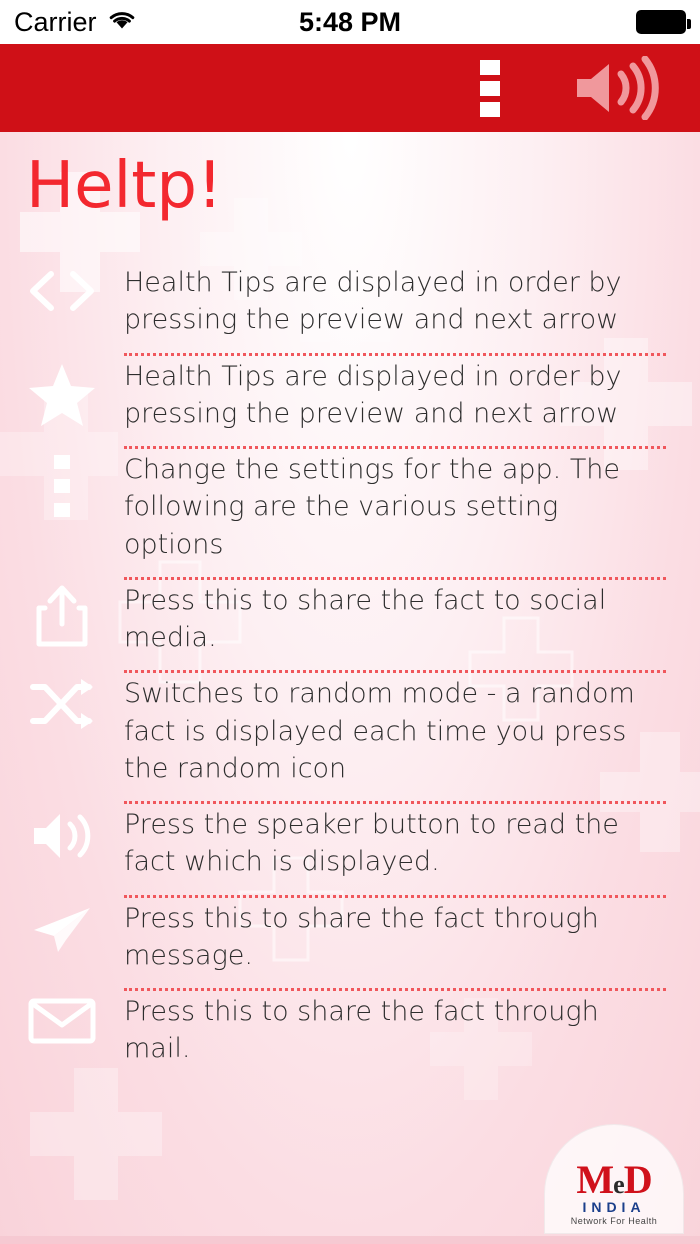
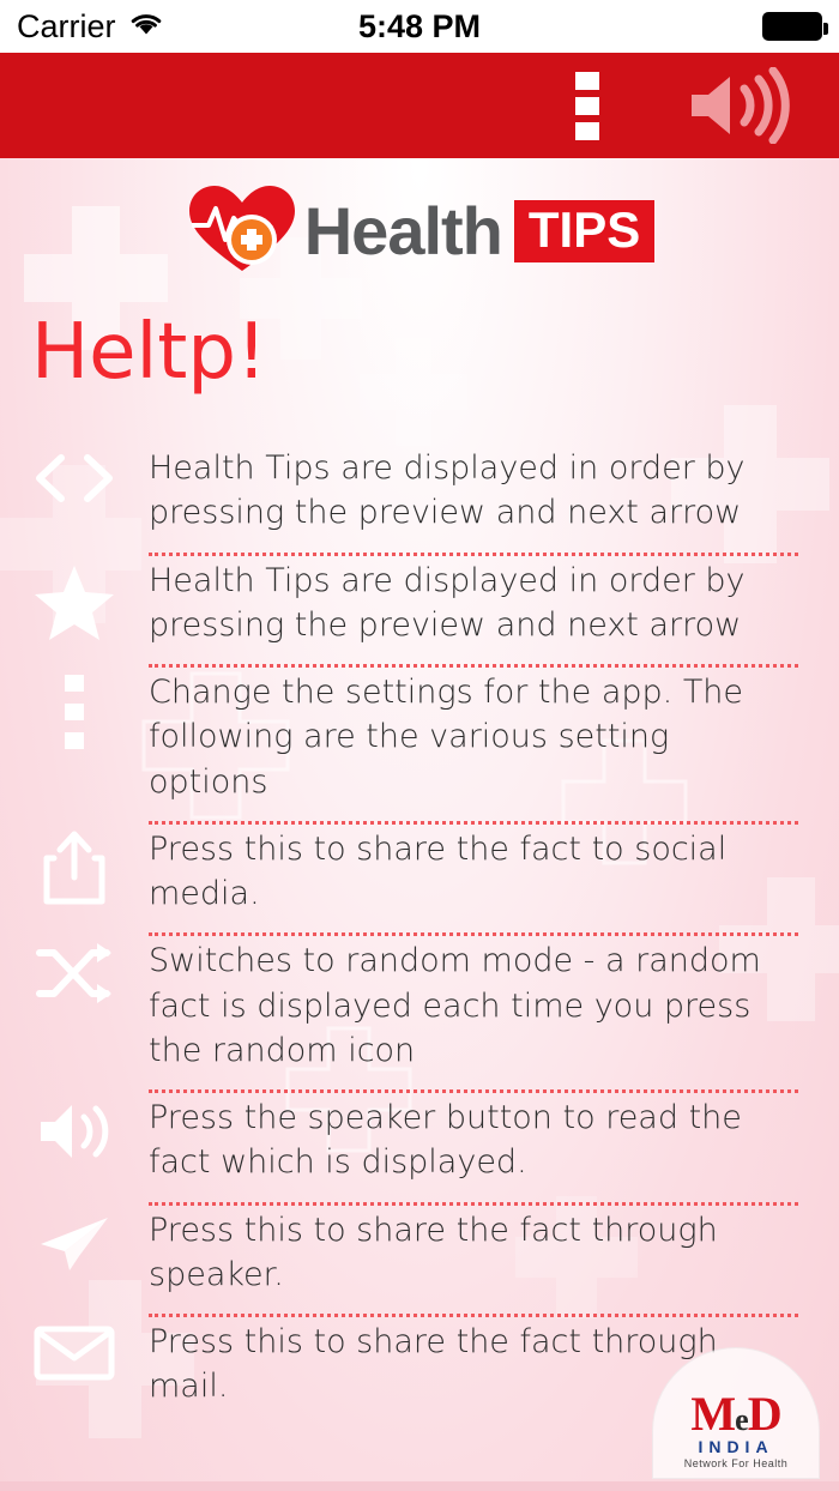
  Carrier
  5:48 PM
+ Health
+ TIPS
  Heltp!
  Health Tips are displayed in order by pressing the preview and next arrow
  Health Tips are displayed in order by pressing the preview and next arrow
  Change the settings for the app. The following are the various setting options
  Press this to share the fact to social media.
  Switches to random mode - a random fact is displayed each time you press the random icon
  Press the speaker button to read the fact which is displayed.
- Press this to share the fact through message.
+ Press this to share the fact through speaker.
  Press this to share the fact through mail.
  MeD
  INDIA
  Network For Health
